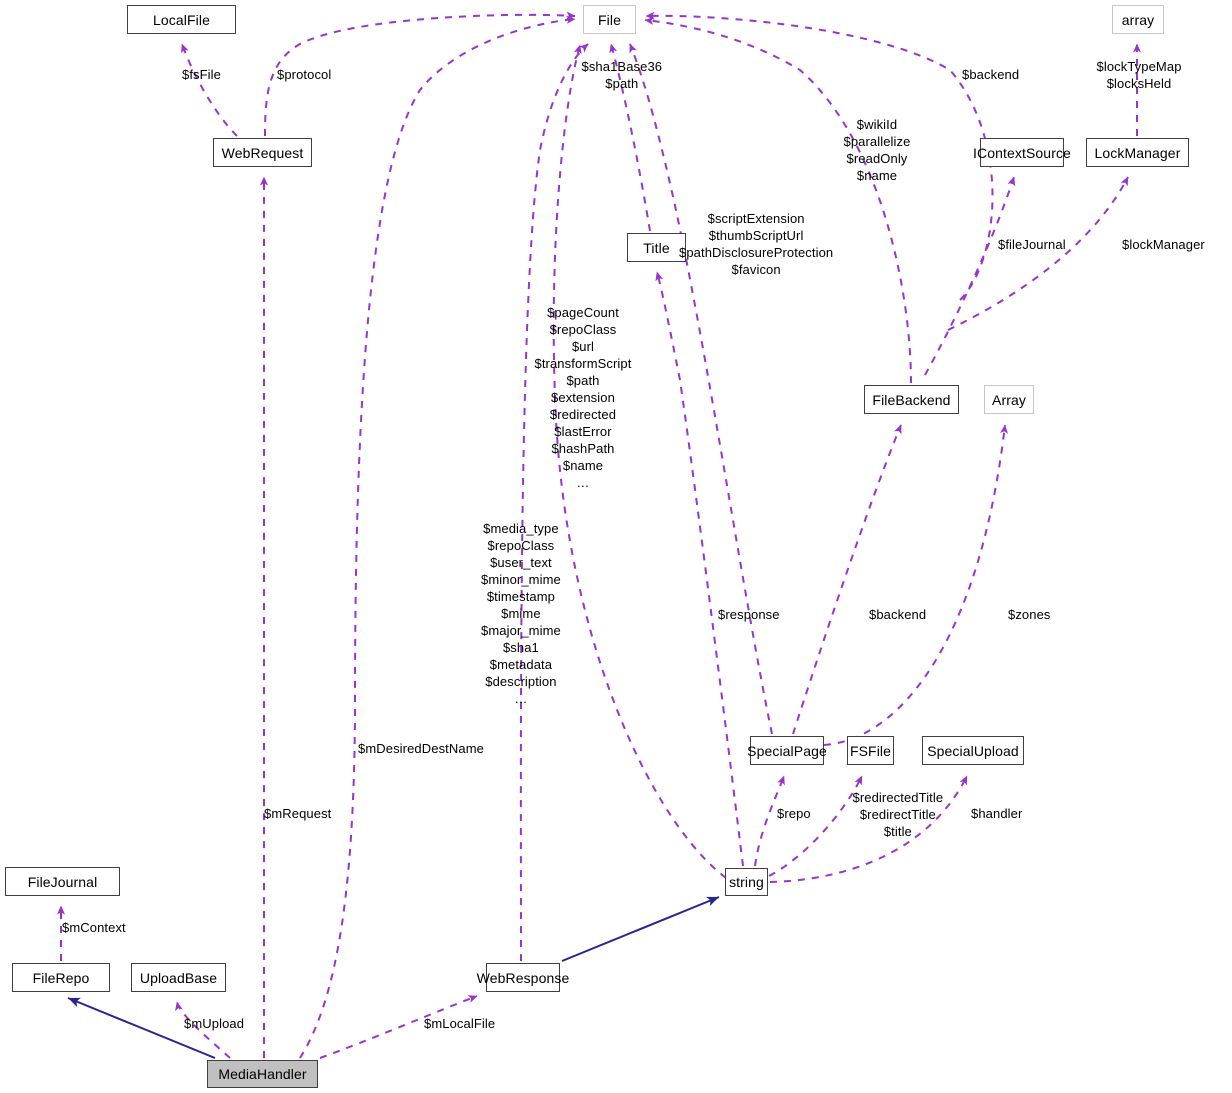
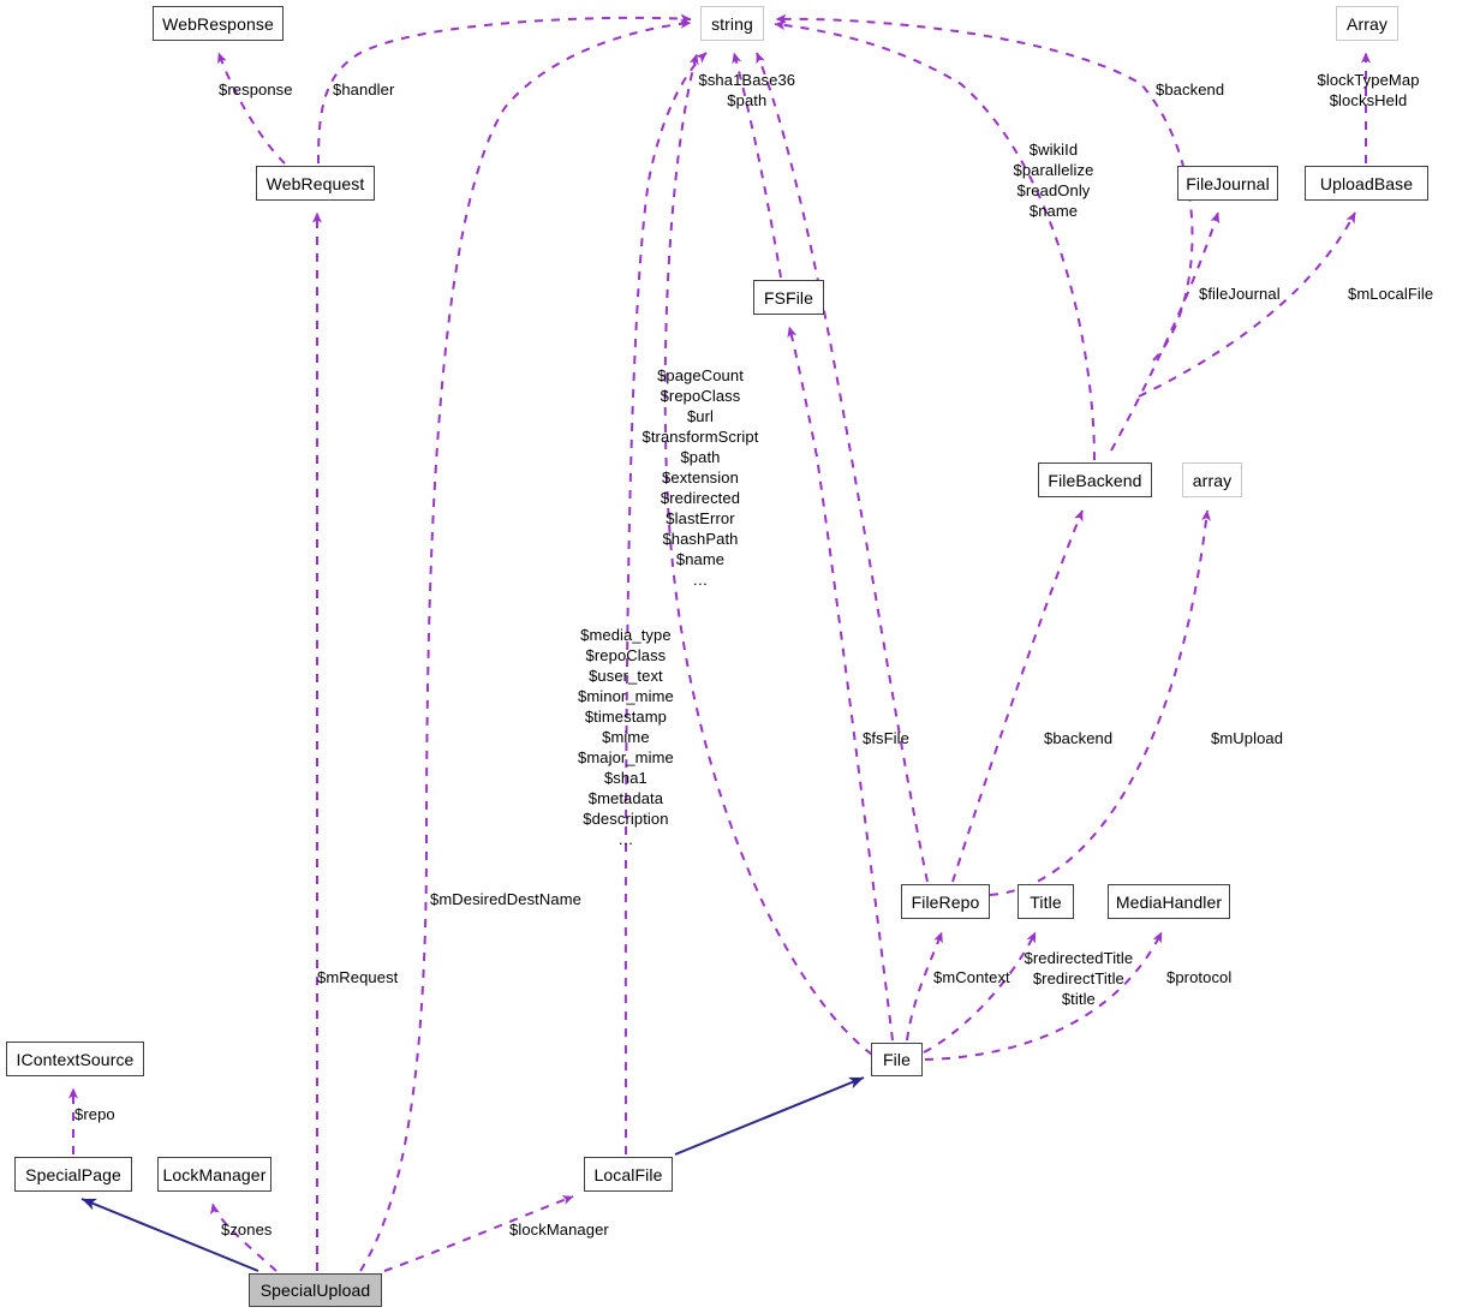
- LocalFile
+ WebResponse
- File
+ string
- array
+ Array
  WebRequest
- IContextSource
+ FileJournal
- LockManager
+ UploadBase
- Title
+ FSFile
  FileBackend
- Array
+ array
- SpecialPage
+ FileRepo
- FSFile
+ Title
- SpecialUpload
+ MediaHandler
- string
+ File
- FileJournal
+ IContextSource
- WebResponse
+ LocalFile
- FileRepo
+ SpecialPage
- UploadBase
+ LockManager
- MediaHandler
+ SpecialUpload
- $fsFile
+ $response
- $protocol
+ $handler
  $sha1Base36
  $path
  $backend
  $lockTypeMap
  $locksHeld
  $wikiId
  $parallelize
  $readOnly
  $name
- $scriptExtension
- $thumbScriptUrl
- $pathDisclosureProtection
- $favicon
  $fileJournal
- $lockManager
+ $mLocalFile
  $pageCount
  $repoClass
  $url
  $transformScript
  $path
  $extension
  $redirected
  $lastError
  $hashPath
  $name
  …
  $media_type
  $repoClass
  $user_text
  $minor_mime
  $timestamp
  $mime
  $major_mime
  $sha1
  $metadata
  $description
  …
- $response
+ $fsFile
  $backend
- $zones
+ $mUpload
  $mDesiredDestName
- $repo
+ $mContext
  $redirectedTitle
  $redirectTitle
  $title
- $handler
+ $protocol
  $mRequest
- $mContext
+ $repo
- $mUpload
+ $zones
- $mLocalFile
+ $lockManager
